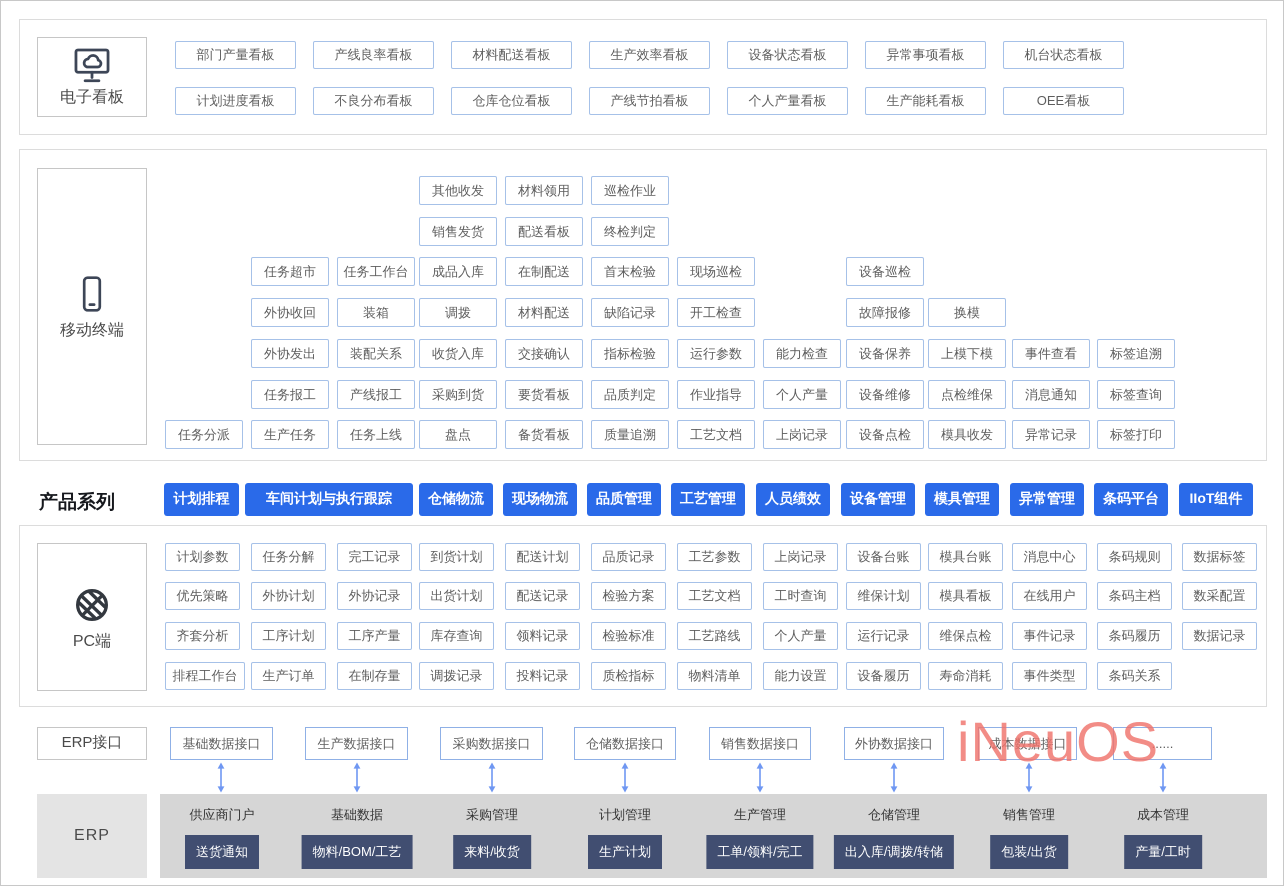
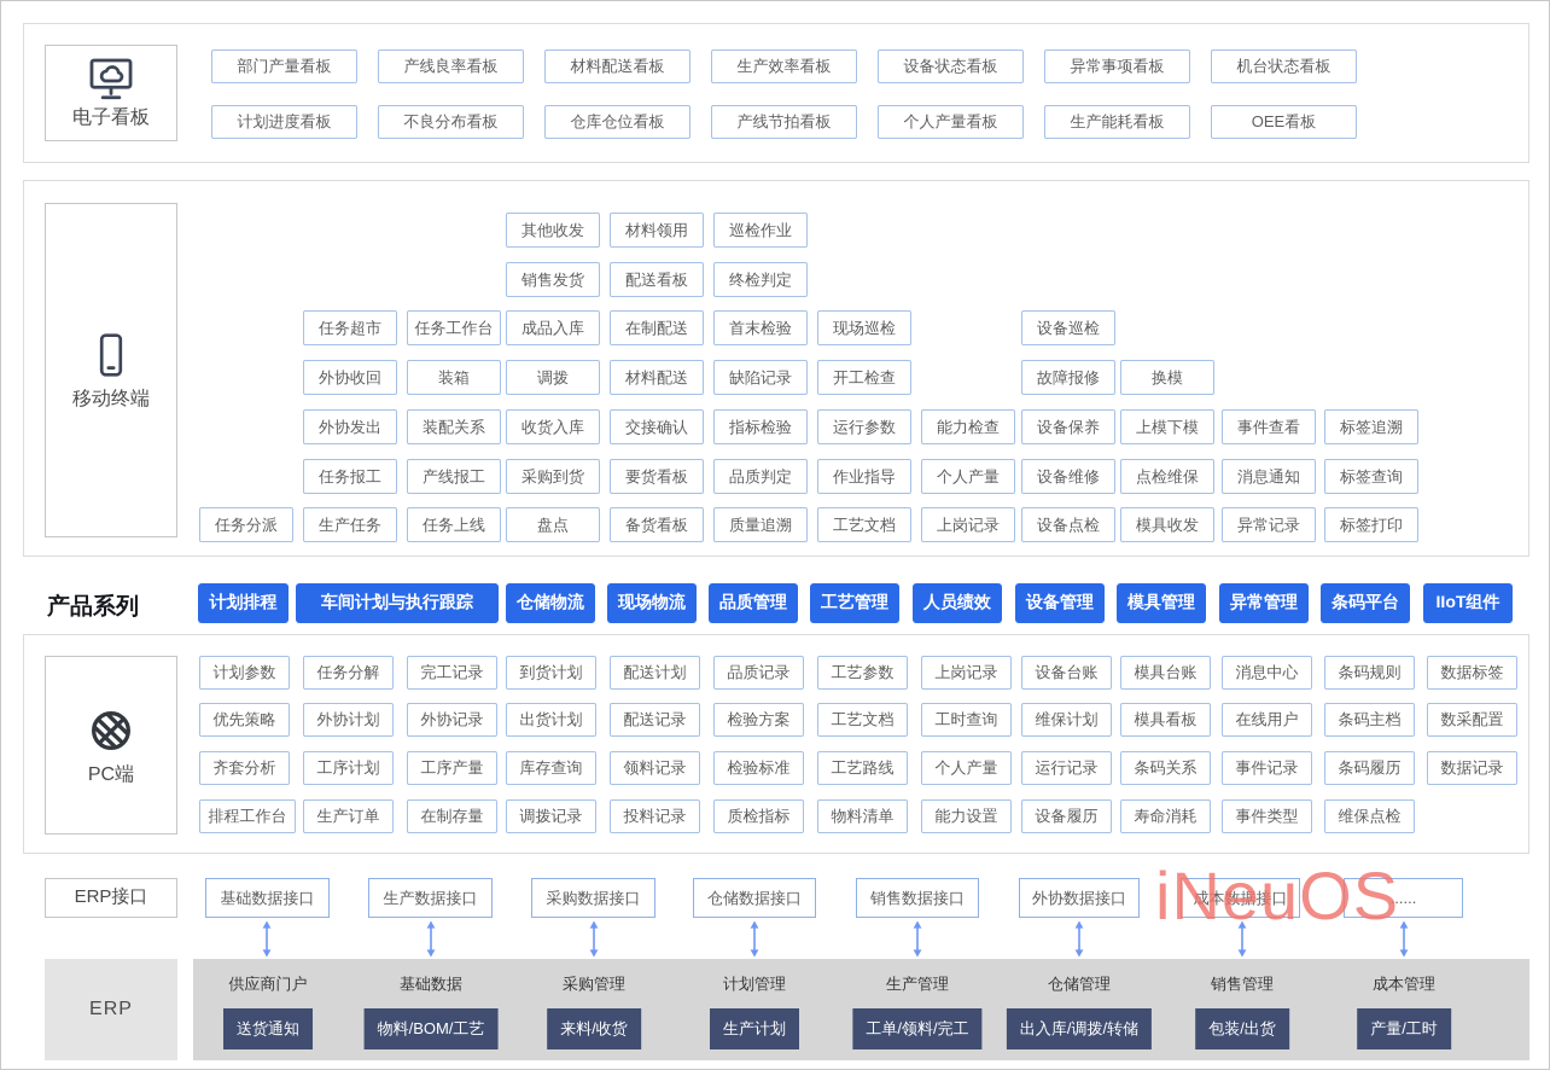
  电子看板
  部门产量看板
  产线良率看板
  材料配送看板
  生产效率看板
  设备状态看板
  异常事项看板
  机台状态看板
  计划进度看板
  不良分布看板
  仓库仓位看板
  产线节拍看板
  个人产量看板
  生产能耗看板
  OEE看板
  移动终端
  其他收发
  材料领用
  巡检作业
  销售发货
  配送看板
  终检判定
  任务超市
  任务工作台
  成品入库
  在制配送
  首末检验
  现场巡检
  设备巡检
  外协收回
  装箱
  调拨
  材料配送
  缺陷记录
  开工检查
  故障报修
  换模
  外协发出
  装配关系
  收货入库
  交接确认
  指标检验
  运行参数
  能力检查
  设备保养
  上模下模
  事件查看
  标签追溯
  任务报工
  产线报工
  采购到货
  要货看板
  品质判定
  作业指导
  个人产量
  设备维修
  点检维保
  消息通知
  标签查询
  任务分派
  生产任务
  任务上线
  盘点
  备货看板
  质量追溯
  工艺文档
  上岗记录
  设备点检
  模具收发
  异常记录
  标签打印
  产品系列
  计划排程
  车间计划与执行跟踪
  仓储物流
  现场物流
  品质管理
  工艺管理
  人员绩效
  设备管理
  模具管理
  异常管理
  条码平台
  IIoT组件
  PC端
  计划参数
  任务分解
  完工记录
  到货计划
  配送计划
  品质记录
  工艺参数
  上岗记录
  设备台账
  模具台账
  消息中心
  条码规则
  数据标签
  优先策略
  外协计划
  外协记录
  出货计划
  配送记录
  检验方案
  工艺文档
  工时查询
  维保计划
  模具看板
  在线用户
  条码主档
  数采配置
  齐套分析
  工序计划
  工序产量
  库存查询
  领料记录
  检验标准
  工艺路线
  个人产量
  运行记录
- 维保点检
+ 条码关系
  事件记录
  条码履历
  数据记录
  排程工作台
  生产订单
  在制存量
  调拨记录
  投料记录
  质检指标
  物料清单
  能力设置
  设备履历
  寿命消耗
  事件类型
- 条码关系
+ 维保点检
  ERP接口
  基础数据接口
  生产数据接口
  采购数据接口
  仓储数据接口
  销售数据接口
  外协数据接口
  成本数据接口
  ......
  ERP
  供应商门户
  送货通知
  基础数据
  物料/BOM/工艺
  采购管理
  来料/收货
  计划管理
  生产计划
  生产管理
  工单/领料/完工
  仓储管理
  出入库/调拨/转储
  销售管理
  包装/出货
  成本管理
  产量/工时
  iNeuOS
